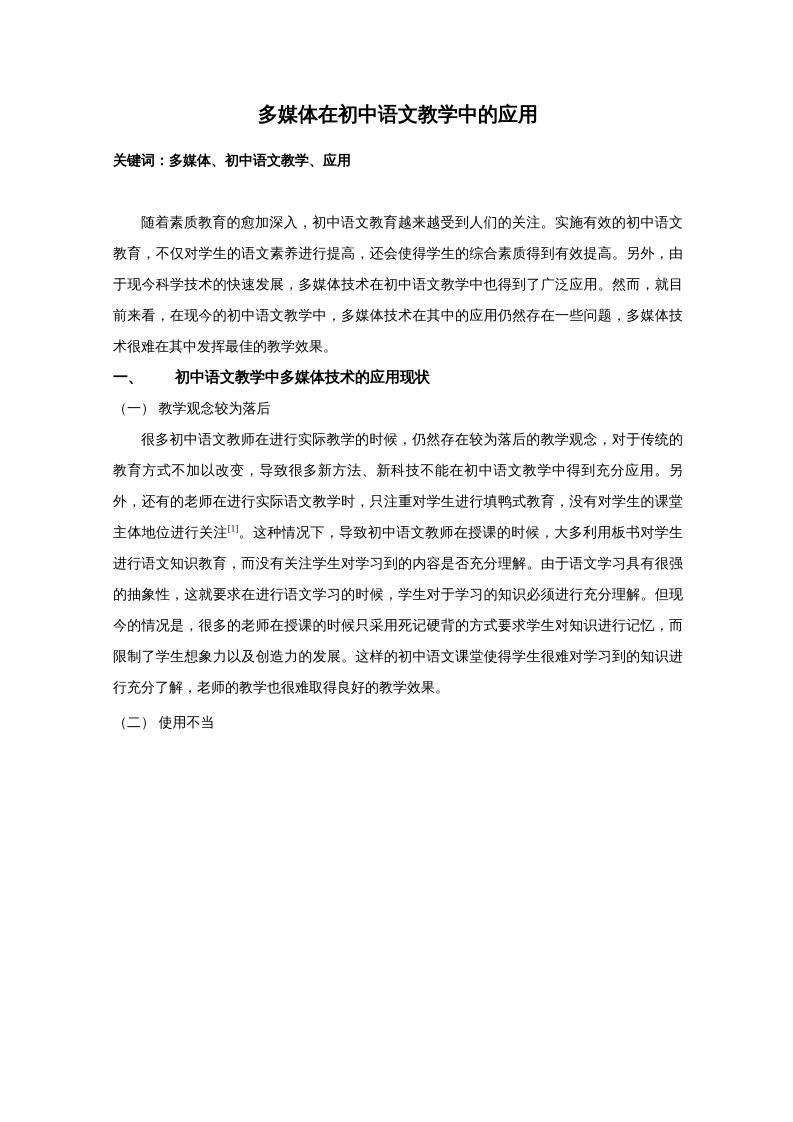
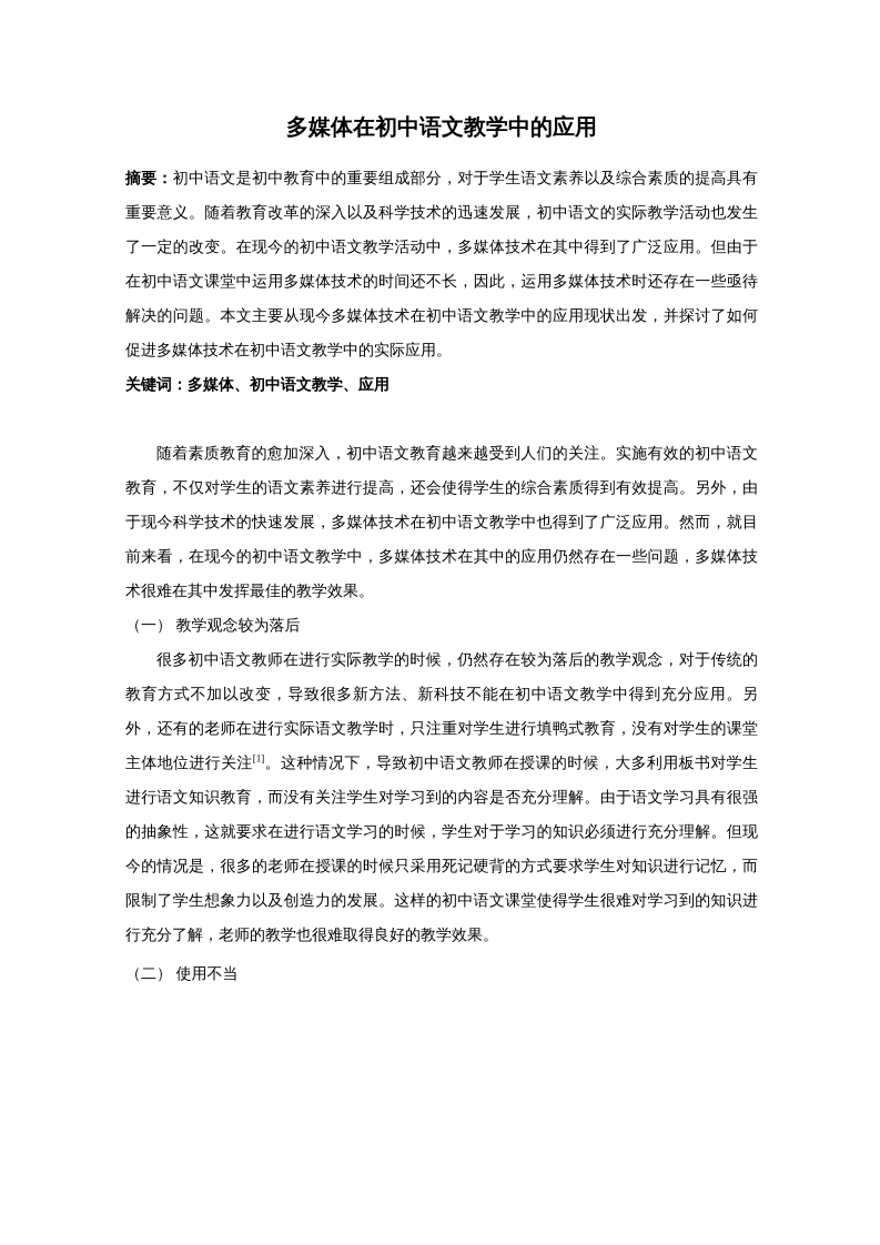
  多媒体在初中语文教学中的应用
+ 摘要：初中语文是初中教育中的重要组成部分，对于学生语文素养以及综合素质的提高具有重要意义。随着教育改革的深入以及科学技术的迅速发展，初中语文的实际教学活动也发生了一定的改变。在现今的初中语文教学活动中，多媒体技术在其中得到了广泛应用。但由于在初中语文课堂中运用多媒体技术的时间还不长，因此，运用多媒体技术时还存在一些亟待解决的问题。本文主要从现今多媒体技术在初中语文教学中的应用现状出发，并探讨了如何促进多媒体技术在初中语文教学中的实际应用。
  关键词：多媒体、初中语文教学、应用
  随着素质教育的愈加深入，初中语文教育越来越受到人们的关注。实施有效的初中语文教育，不仅对学生的语文素养进行提高，还会使得学生的综合素质得到有效提高。另外，由于现今科学技术的快速发展，多媒体技术在初中语文教学中也得到了广泛应用。然而，就目前来看，在现今的初中语文教学中，多媒体技术在其中的应用仍然存在一些问题，多媒体技术很难在其中发挥最佳的教学效果。
- 一、 初中语文教学中多媒体技术的应用现状
  （一） 教学观念较为落后
  很多初中语文教师在进行实际教学的时候，仍然存在较为落后的教学观念，对于传统的教育方式不加以改变，导致很多新方法、新科技不能在初中语文教学中得到充分应用。另外，还有的老师在进行实际语文教学时，只注重对学生进行填鸭式教育，没有对学生的课堂主体地位进行关注[1]。这种情况下，导致初中语文教师在授课的时候，大多利用板书对学生进行语文知识教育，而没有关注学生对学习到的内容是否充分理解。由于语文学习具有很强的抽象性，这就要求在进行语文学习的时候，学生对于学习的知识必须进行充分理解。但现今的情况是，很多的老师在授课的时候只采用死记硬背的方式要求学生对知识进行记忆，而限制了学生想象力以及创造力的发展。这样的初中语文课堂使得学生很难对学习到的知识进行充分了解，老师的教学也很难取得良好的教学效果。
  （二） 使用不当
